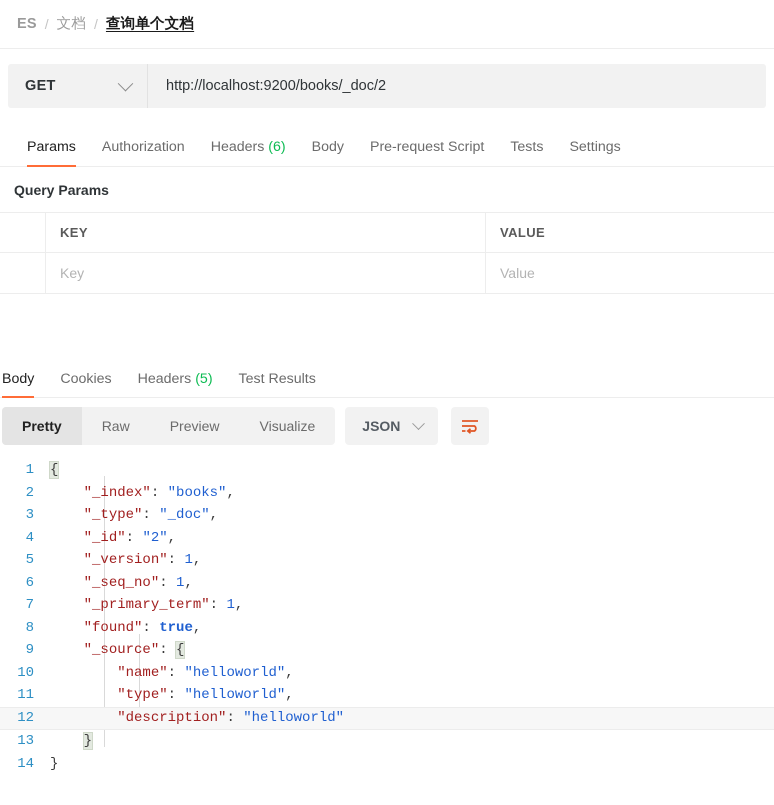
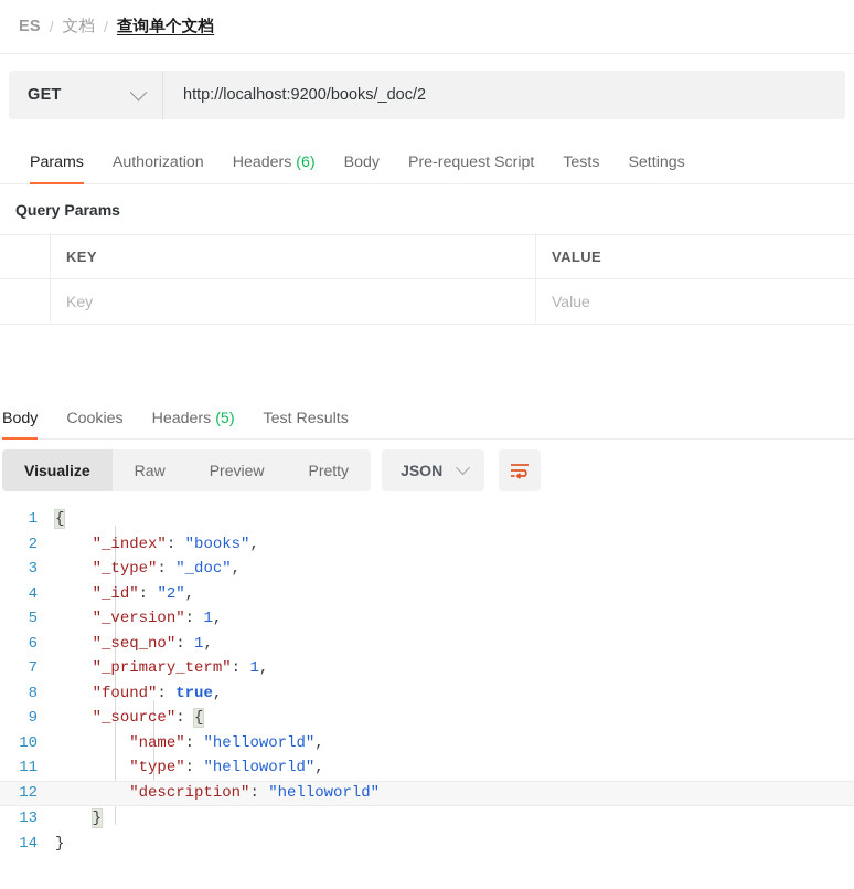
  ES
  /
  文档
  /
  查询单个文档
  GET
  http://localhost:9200/books/_doc/2
  Params
  Authorization
  Headers (6)
  Body
  Pre-request Script
  Tests
  Settings
  Query Params
  KEY
  VALUE
  Key
  Value
  Body
  Cookies
  Headers (5)
  Test Results
- Pretty
+ Visualize
  Raw
  Preview
- Visualize
+ Pretty
  JSON
  1
  {
  2
  "_index": "books",
  3
  "_type": "_doc",
  4
  "_id": "2",
  5
  "_version": 1,
  6
  "_seq_no": 1,
  7
  "_primary_term": 1,
  8
  "found": true,
  9
  "_source": {
  10
  "name": "helloworld",
  11
  "type": "helloworld",
  12
  "description": "helloworld"
  13
  }
  14
  }
